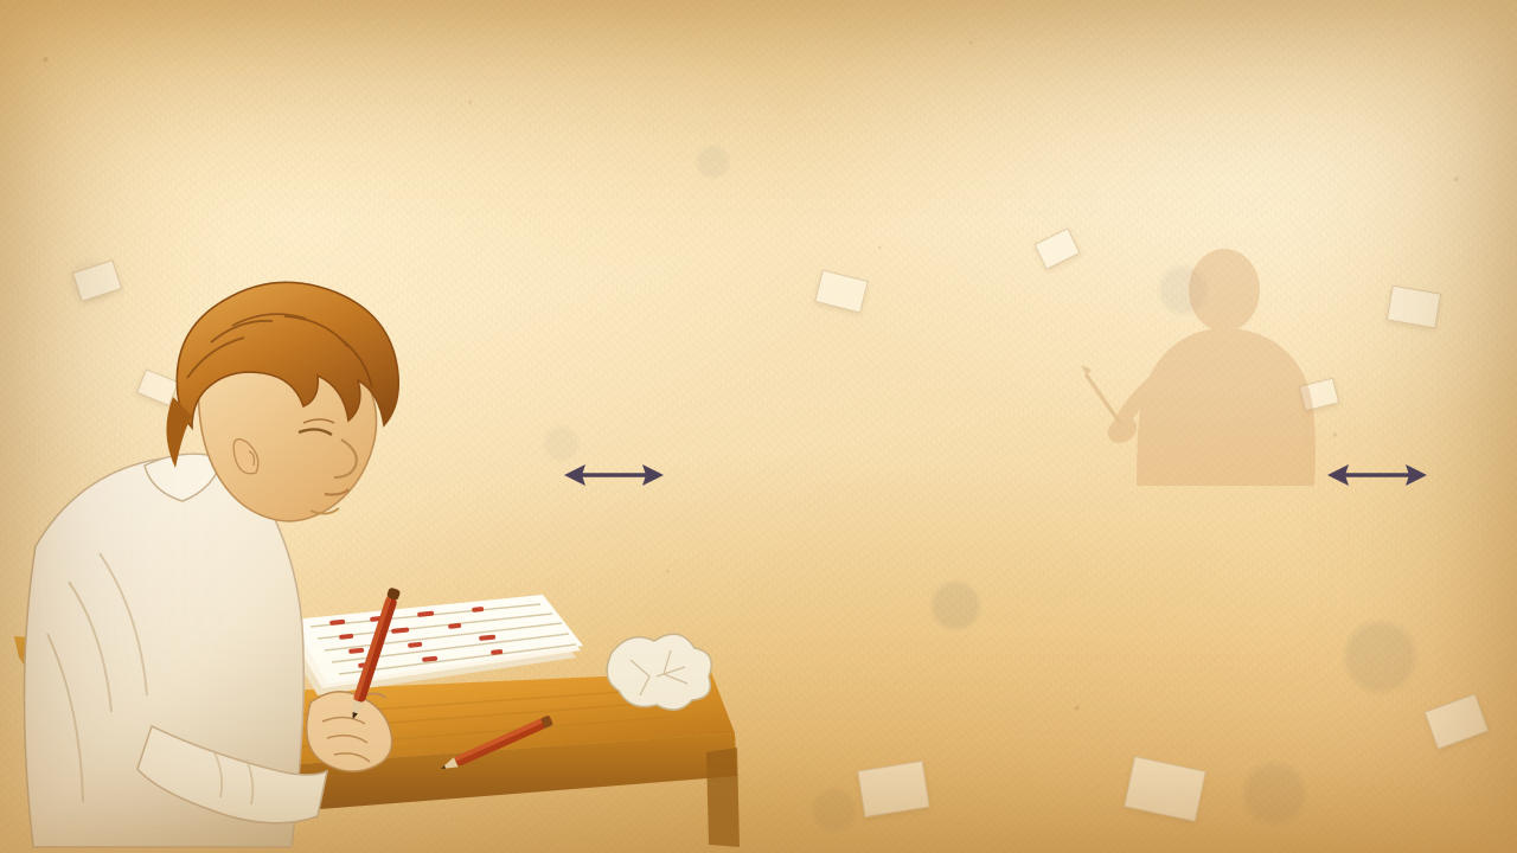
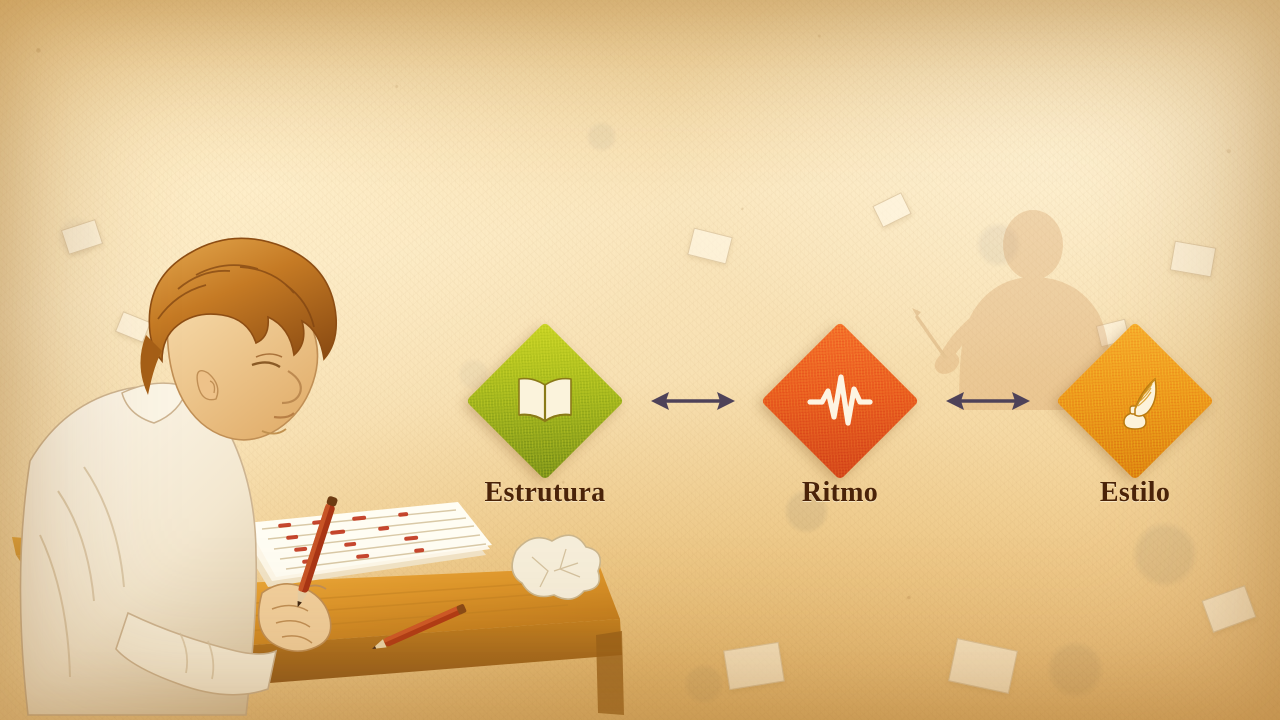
+ Estrutura
+ Ritmo
+ Estilo
